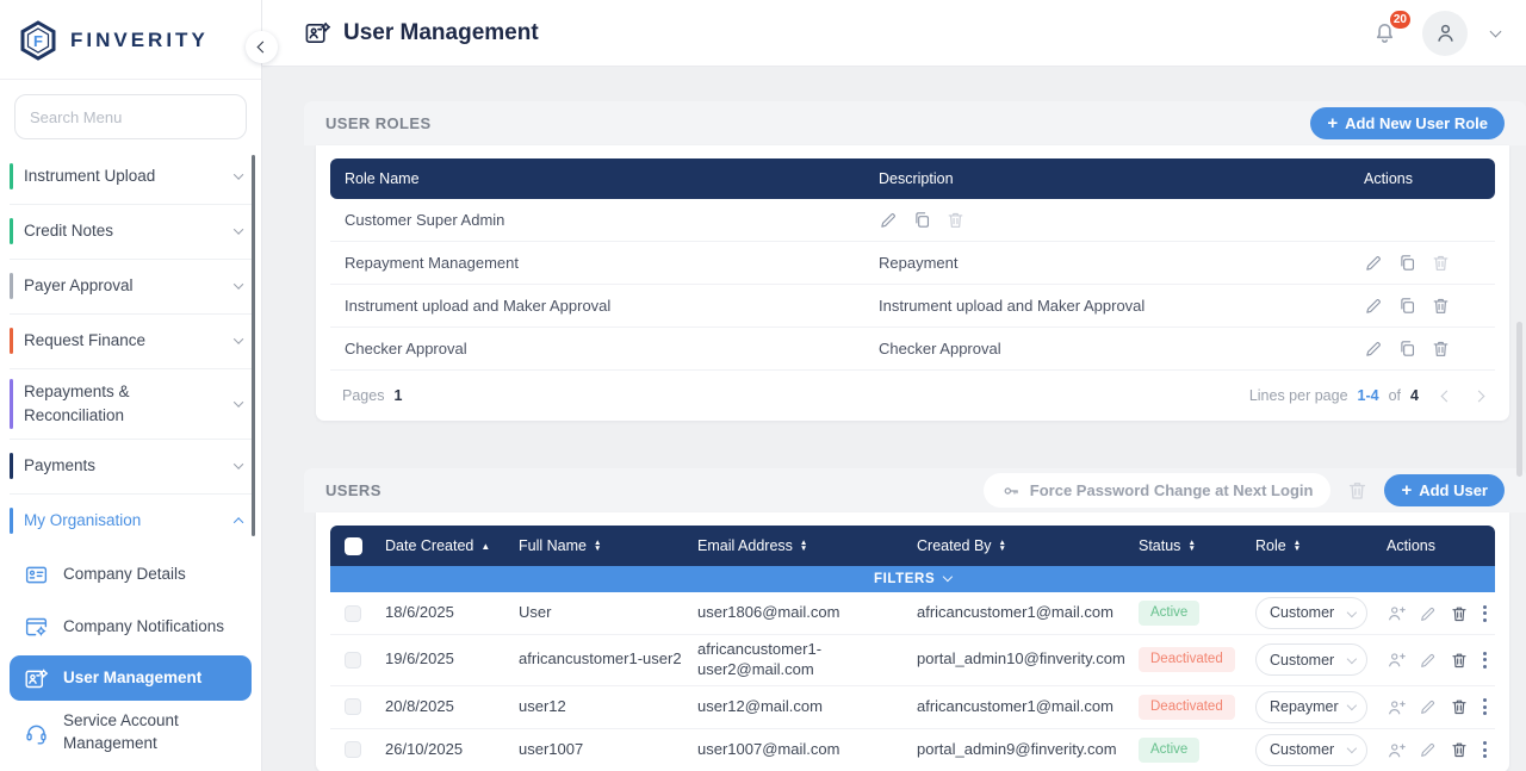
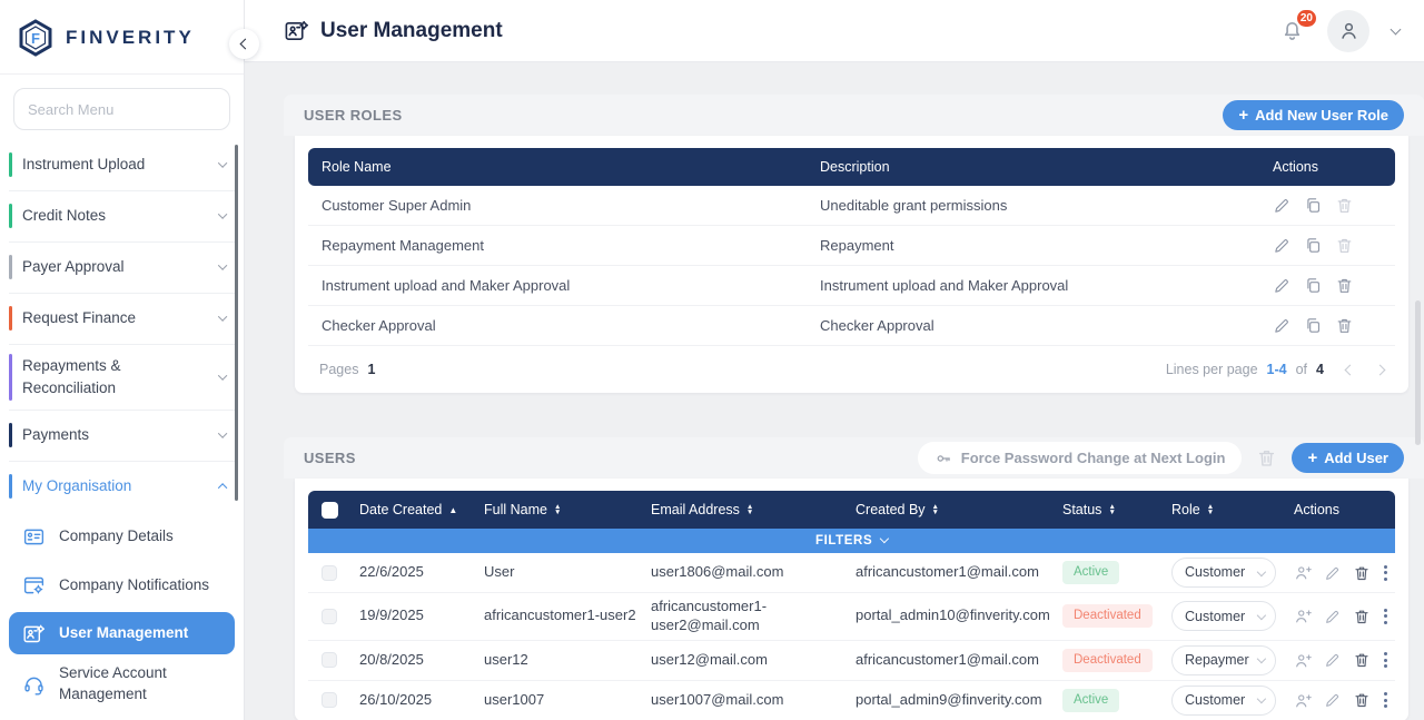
  F
  FINVERITY
  Search Menu
  Instrument Upload
  Credit Notes
  Payer Approval
  Request Finance
  Repayments & Reconciliation
  Payments
  My Organisation
  Company Details
  Company Notifications
  User Management
  Service Account Management
  User Management
  20
  USER ROLES
  +
  Add New User Role
  Role Name
  Description
  Actions
  Customer Super Admin
+ Uneditable grant permissions
  Repayment Management
  Repayment
  Instrument upload and Maker Approval
  Instrument upload and Maker Approval
  Checker Approval
  Checker Approval
  Pages
  1
  Lines per page
  1-4
  of
  4
  USERS
  Force Password Change at Next Login
  +
  Add User
  Date Created
  ▲
  Full Name
  Email Address
  Created By
  Status
  Role
  Actions
  FILTERS
- 18/6/2025
+ 22/6/2025
  User
  user1806@mail.com
  africancustomer1@mail.com
  Active
  Customer
- 19/6/2025
+ 19/9/2025
  africancustomer1-user2
  africancustomer1-user2@mail.com
  portal_admin10@finverity.com
  Deactivated
  Customer
  20/8/2025
  user12
  user12@mail.com
  africancustomer1@mail.com
  Deactivated
  Repaymer
  26/10/2025
  user1007
  user1007@mail.com
  portal_admin9@finverity.com
  Active
  Customer
